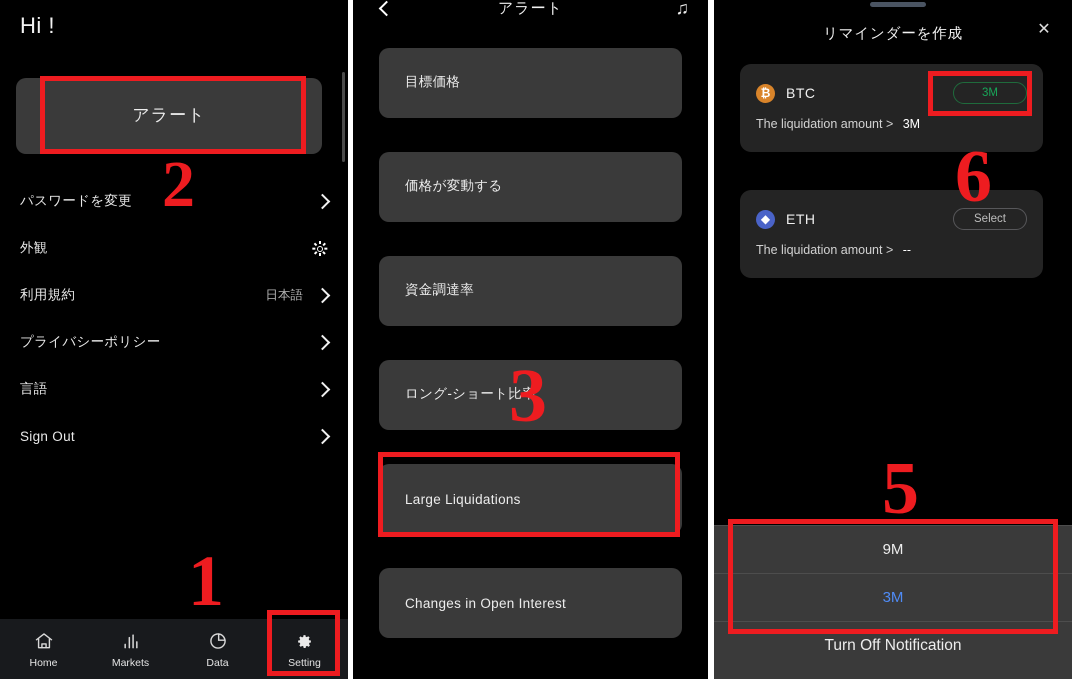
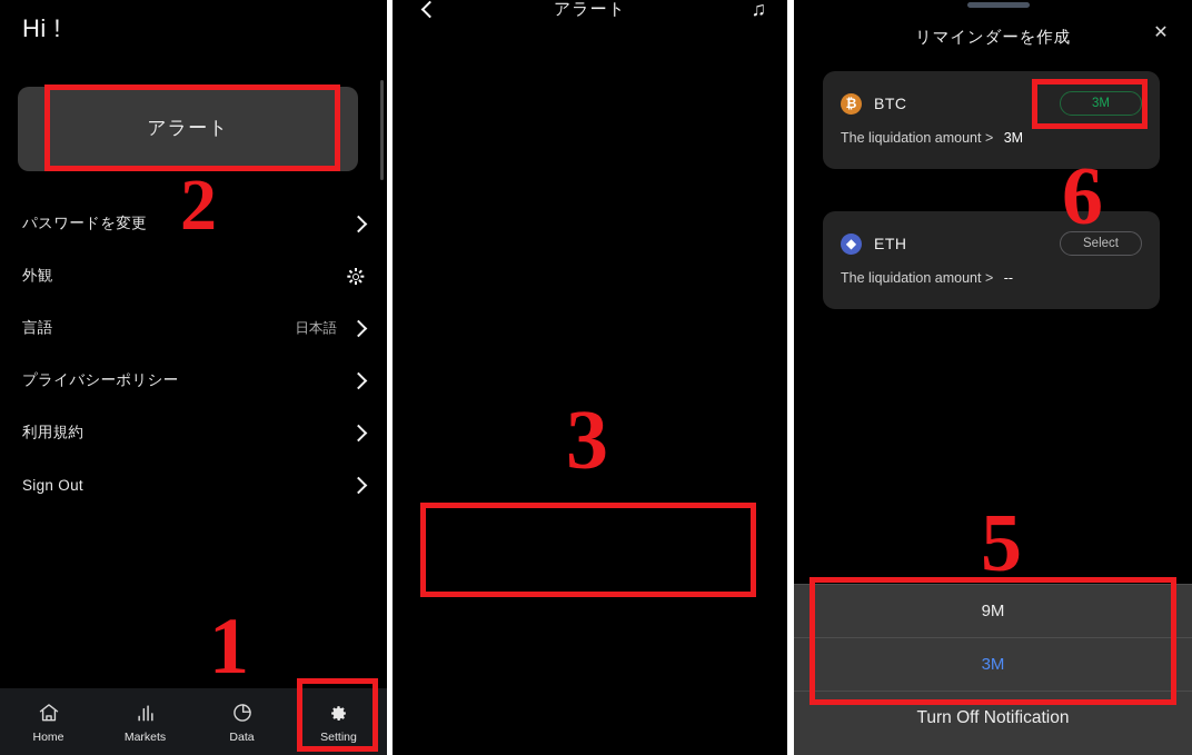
  Hi !
  アラート
  パスワードを変更
  外観
- 利用規約
+ 言語
  日本語
  プライバシーポリシー
- 言語
+ 利用規約
  Sign Out
  Home
  Markets
  Data
  Setting
  アラート
  ♫
- 目標価格
- 価格が変動する
- 資金調達率
- ロング-ショート比率
- Large Liquidations
- Changes in Open Interest
  リマインダーを作成
  ✕
  ₿
  BTC
  3M
  The liquidation amount > 3M
  ◆
  ETH
  Select
  The liquidation amount > --
  9M
  3M
  Turn Off Notification
  2
  1
  3
  6
  5
